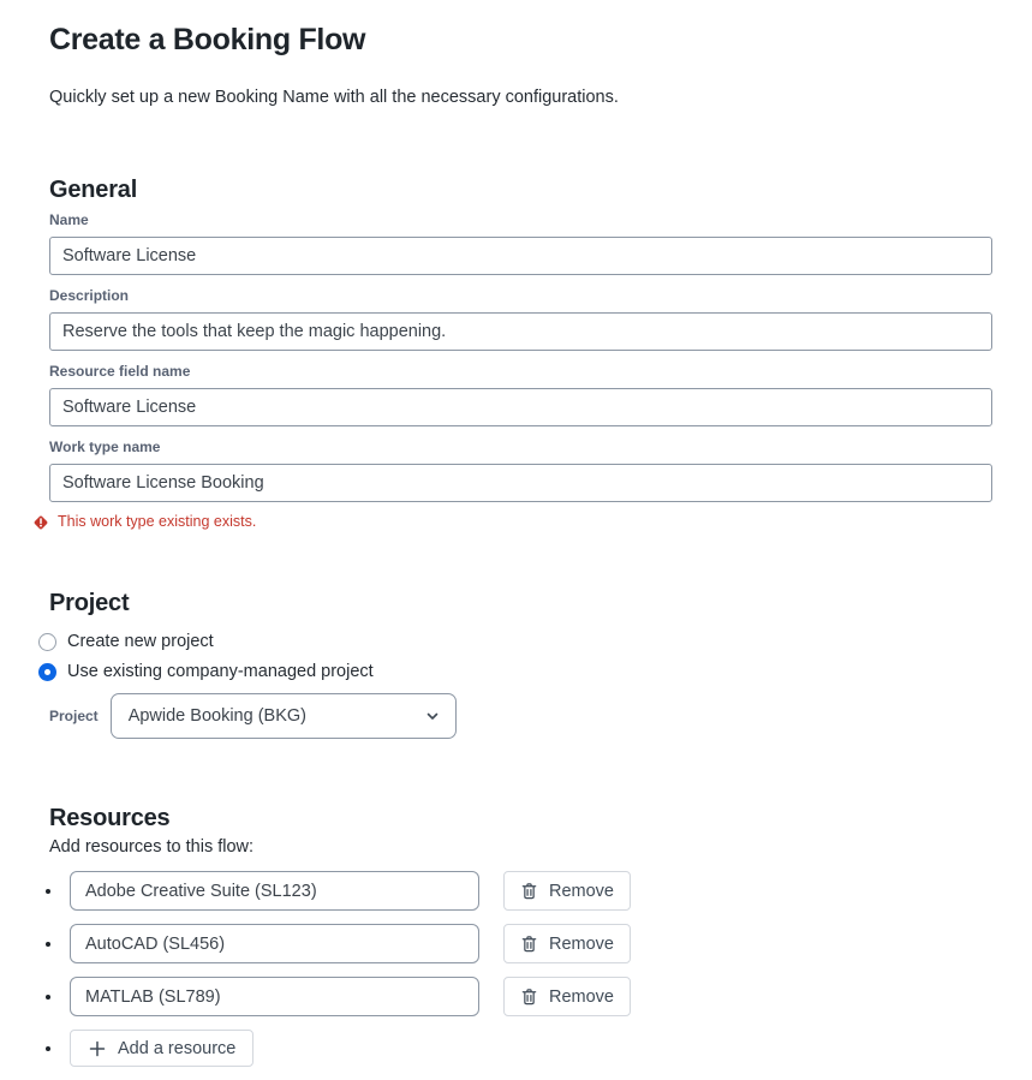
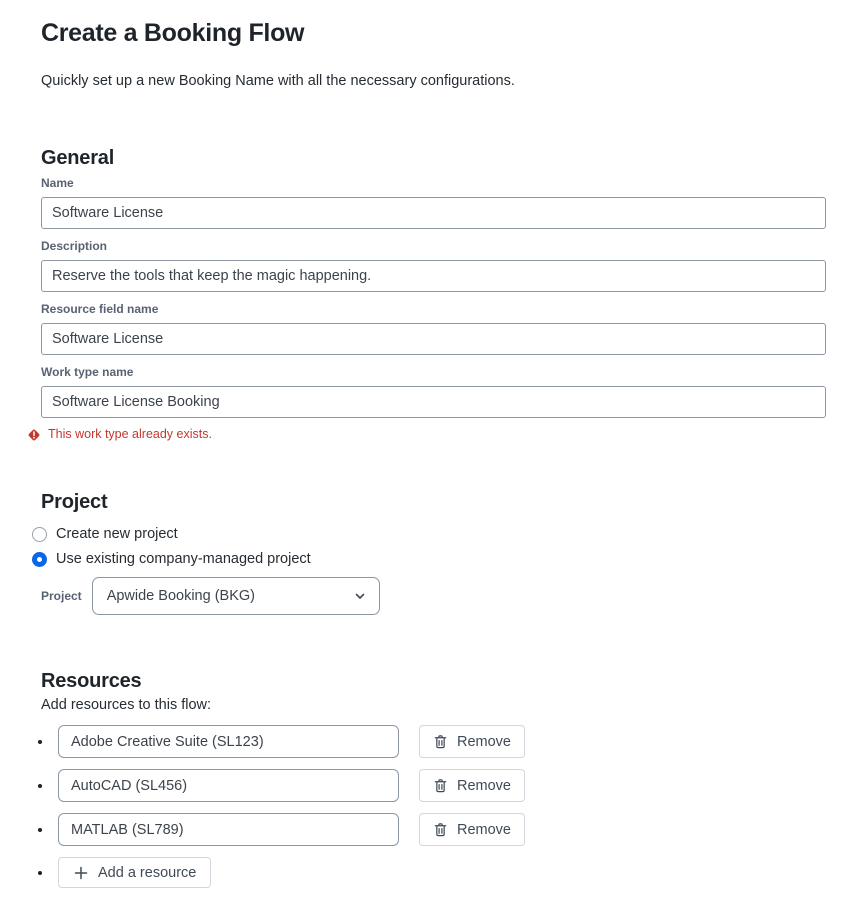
  Create a Booking Flow
  Quickly set up a new Booking Name with all the necessary configurations.
  General
  Name
  Software License
  Description
  Reserve the tools that keep the magic happening.
  Resource field name
  Software License
  Work type name
  Software License Booking
- This work type existing exists.
+ This work type already exists.
  Project
  Create new project
  Use existing company-managed project
  Project
  Apwide Booking (BKG)
  Resources
  Add resources to this flow:
  Adobe Creative Suite (SL123)
  Remove
  AutoCAD (SL456)
  Remove
  MATLAB (SL789)
  Remove
  Add a resource
